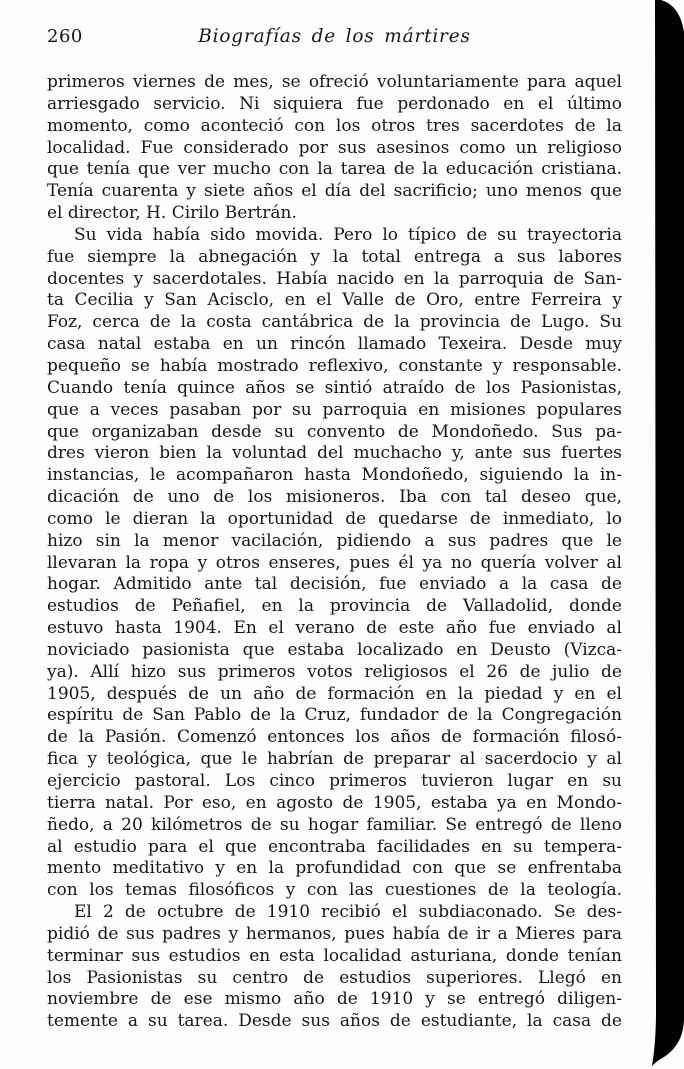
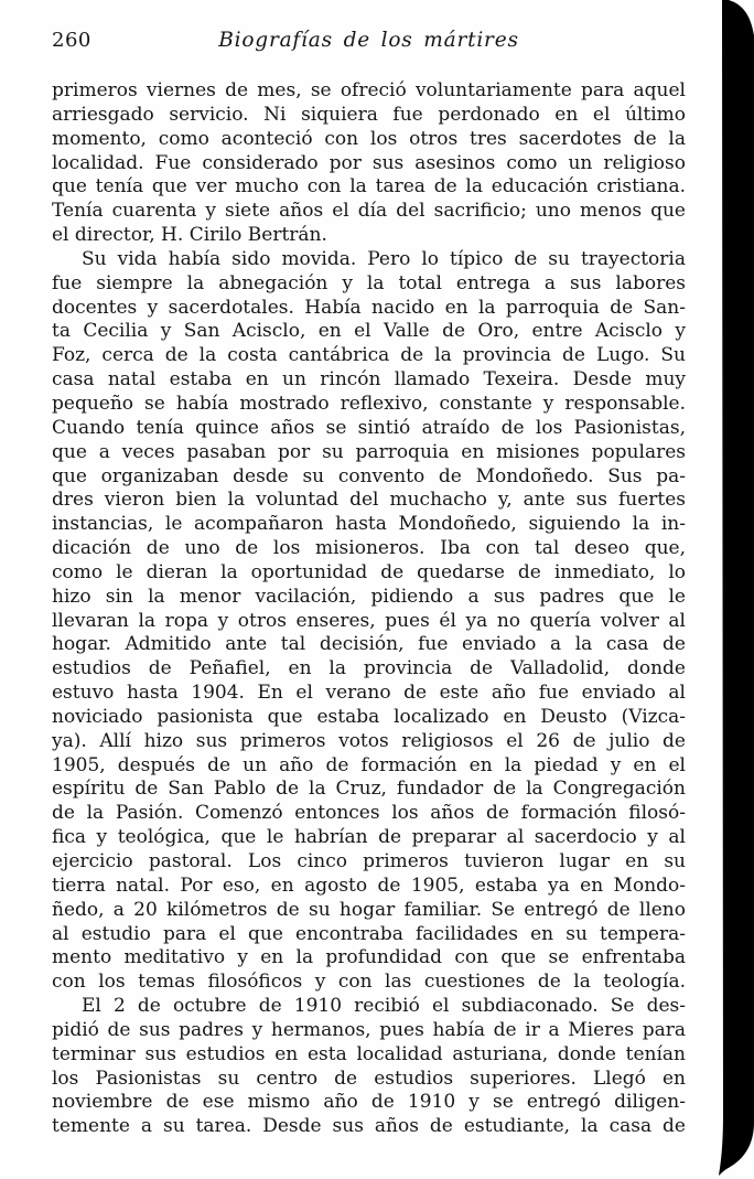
  260
  Biografías de los mártires
  primeros viernes de mes, se ofreció voluntariamente para aquel
  arriesgado servicio. Ni siquiera fue perdonado en el último
  momento, como aconteció con los otros tres sacerdotes de la
  localidad. Fue considerado por sus asesinos como un religioso
  que tenía que ver mucho con la tarea de la educación cristiana.
  Tenía cuarenta y siete años el día del sacrificio; uno menos que
  el director, H. Cirilo Bertrán.
  Su vida había sido movida. Pero lo típico de su trayectoria
  fue siempre la abnegación y la total entrega a sus labores
  docentes y sacerdotales. Había nacido en la parroquia de San-
- ta Cecilia y San Acisclo, en el Valle de Oro, entre Ferreira y
+ ta Cecilia y San Acisclo, en el Valle de Oro, entre Acisclo y
  Foz, cerca de la costa cantábrica de la provincia de Lugo. Su
  casa natal estaba en un rincón llamado Texeira. Desde muy
  pequeño se había mostrado reflexivo, constante y responsable.
  Cuando tenía quince años se sintió atraído de los Pasionistas,
  que a veces pasaban por su parroquia en misiones populares
  que organizaban desde su convento de Mondoñedo. Sus pa-
  dres vieron bien la voluntad del muchacho y, ante sus fuertes
  instancias, le acompañaron hasta Mondoñedo, siguiendo la in-
  dicación de uno de los misioneros. Iba con tal deseo que,
  como le dieran la oportunidad de quedarse de inmediato, lo
  hizo sin la menor vacilación, pidiendo a sus padres que le
  llevaran la ropa y otros enseres, pues él ya no quería volver al
  hogar. Admitido ante tal decisión, fue enviado a la casa de
  estudios de Peñafiel, en la provincia de Valladolid, donde
  estuvo hasta 1904. En el verano de este año fue enviado al
  noviciado pasionista que estaba localizado en Deusto (Vizca-
  ya). Allí hizo sus primeros votos religiosos el 26 de julio de
  1905, después de un año de formación en la piedad y en el
  espíritu de San Pablo de la Cruz, fundador de la Congregación
  de la Pasión. Comenzó entonces los años de formación filosó-
  fica y teológica, que le habrían de preparar al sacerdocio y al
  ejercicio pastoral. Los cinco primeros tuvieron lugar en su
  tierra natal. Por eso, en agosto de 1905, estaba ya en Mondo-
  ñedo, a 20 kilómetros de su hogar familiar. Se entregó de lleno
  al estudio para el que encontraba facilidades en su tempera-
  mento meditativo y en la profundidad con que se enfrentaba
  con los temas filosóficos y con las cuestiones de la teología.
  El 2 de octubre de 1910 recibió el subdiaconado. Se des-
  pidió de sus padres y hermanos, pues había de ir a Mieres para
  terminar sus estudios en esta localidad asturiana, donde tenían
  los Pasionistas su centro de estudios superiores. Llegó en
  noviembre de ese mismo año de 1910 y se entregó diligen-
  temente a su tarea. Desde sus años de estudiante, la casa de
